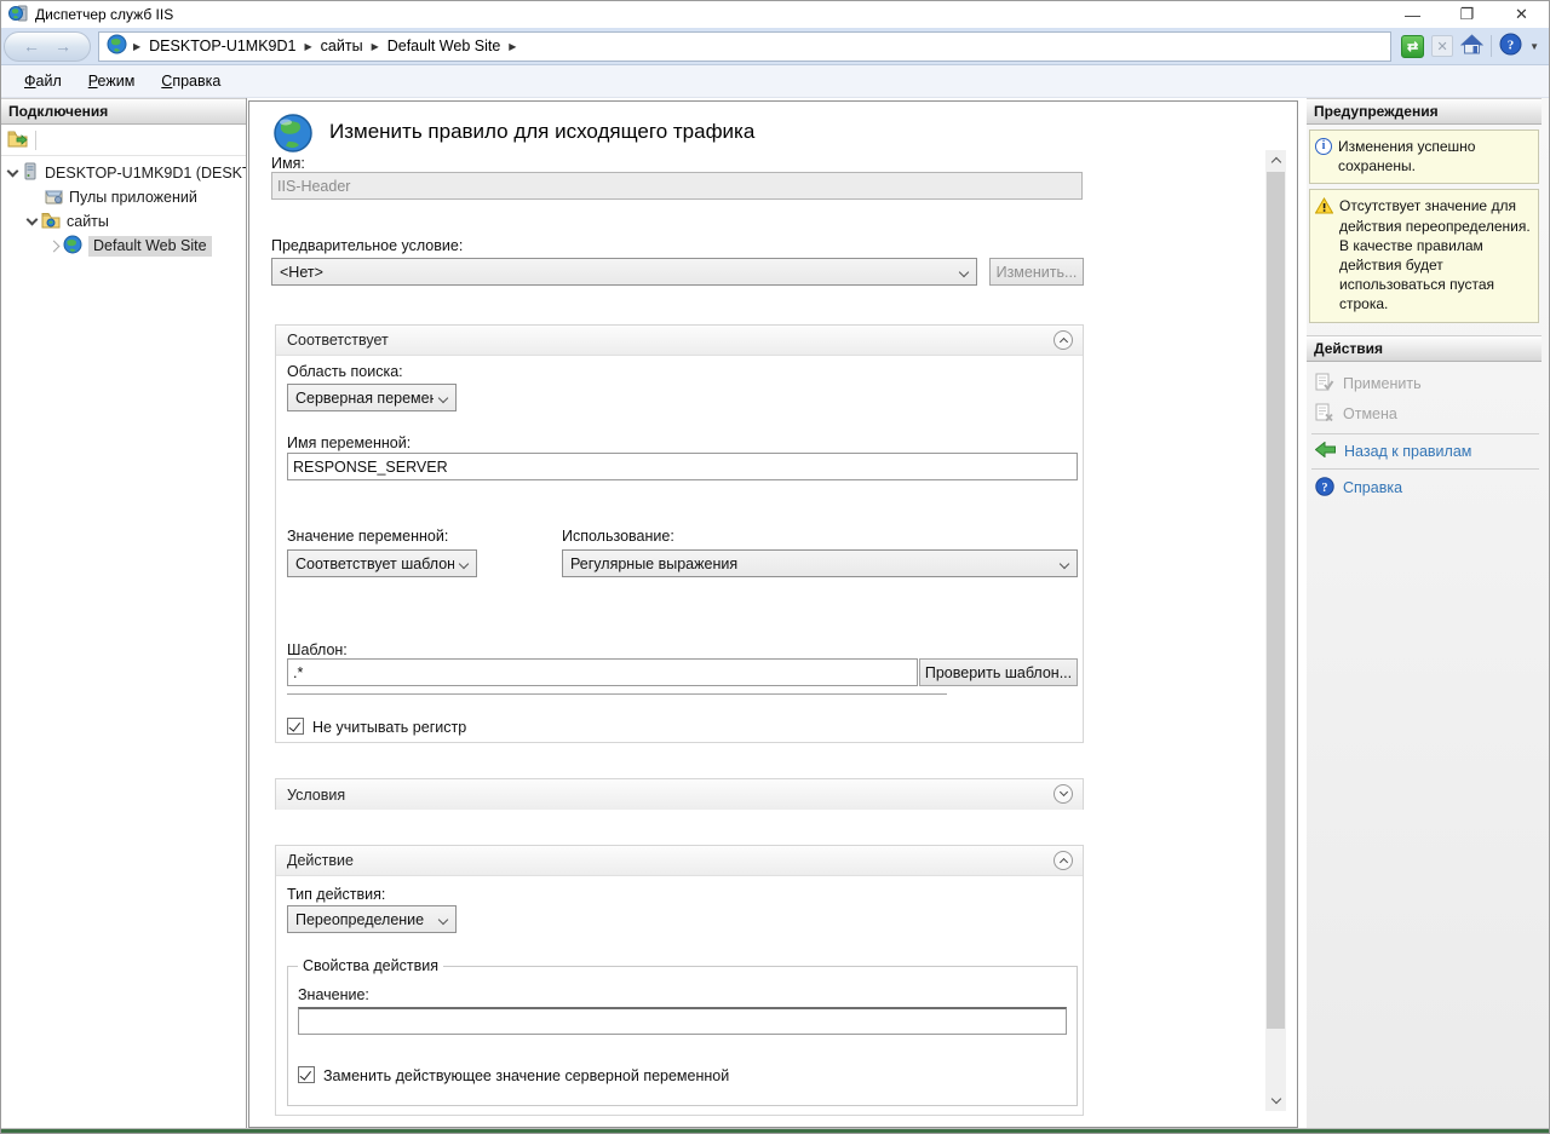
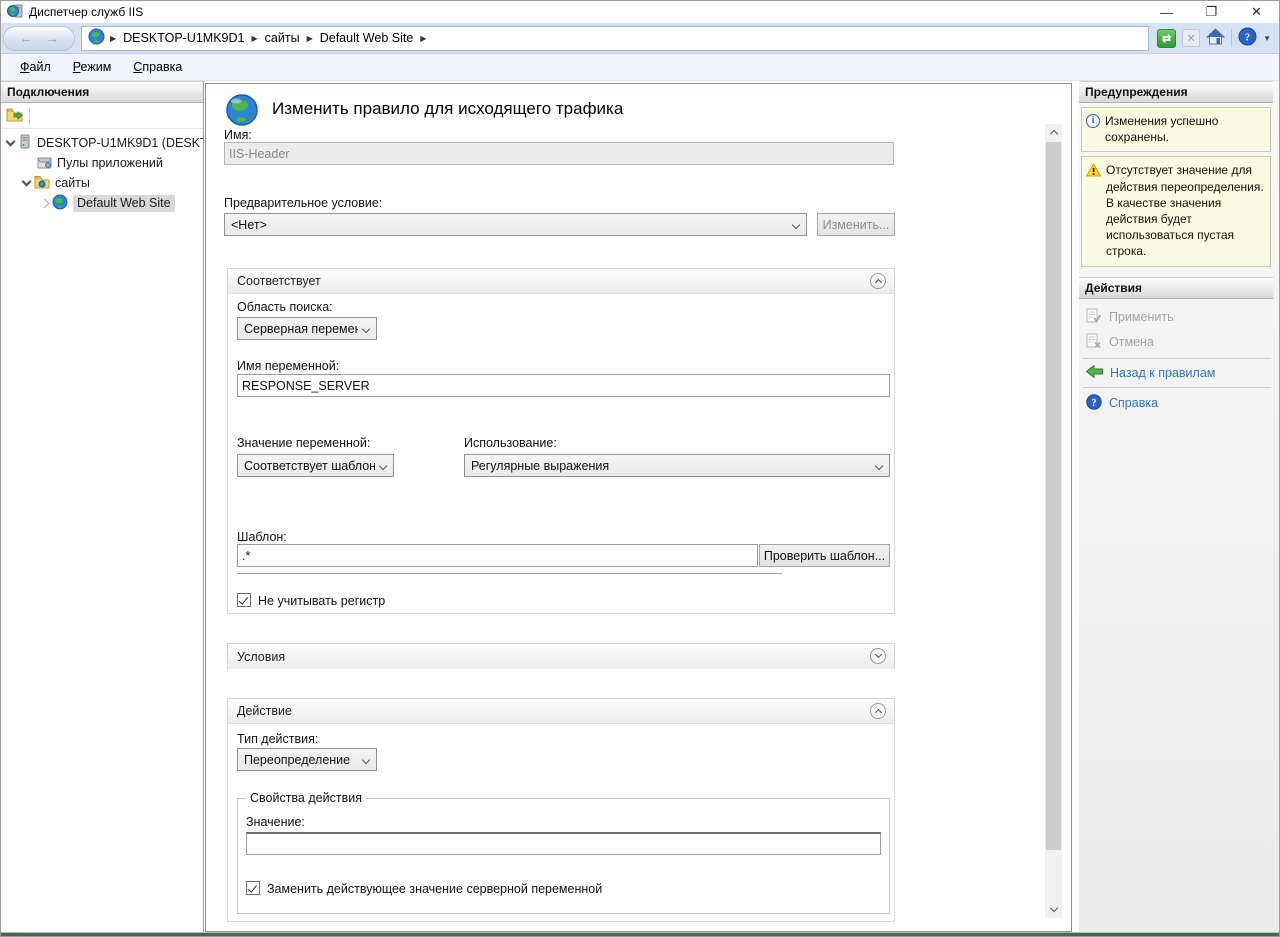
  Диспетчер служб IIS
  —
  ❐
  ✕
  ←
  →
  ▶
  DESKTOP-U1MK9D1
  ▶
  сайты
  ▶
  Default Web Site
  ▶
  ⇄
  ✕
  ?
  ▼
  Файл
  Режим
  Справка
  Подключения
  DESKTOP-U1MK9D1 (DESK
  Пулы приложений
  сайты
  Default Web Site
  Изменить правило для исходящего трафика
  Имя:
  IIS-Header
  Предварительное условие:
  <Нет>
  Изменить...
  Соответствует
  Область поиска:
  Серверная переме
  Имя переменной:
  RESPONSE_SERVER
  Значение переменной:
  Соответствует шаблон
  Использование:
  Регулярные выражения
  Шаблон:
  .*
  Проверить шаблон...
  Не учитывать регистр
  Условия
  Действие
  Тип действия:
  Переопределение
  Свойства действия
  Значение:
  Заменить действующее значение серверной переменной
  Предупреждения
  i
  Изменения успешно сохранены.
- Отсутствует значение для действия переопределения. В качестве правилам действия будет использоваться пустая строка.
+ Отсутствует значение для действия переопределения. В качестве значения действия будет использоваться пустая строка.
  Действия
  Применить
  Отмена
  Назад к правилам
  ?
  Справка
